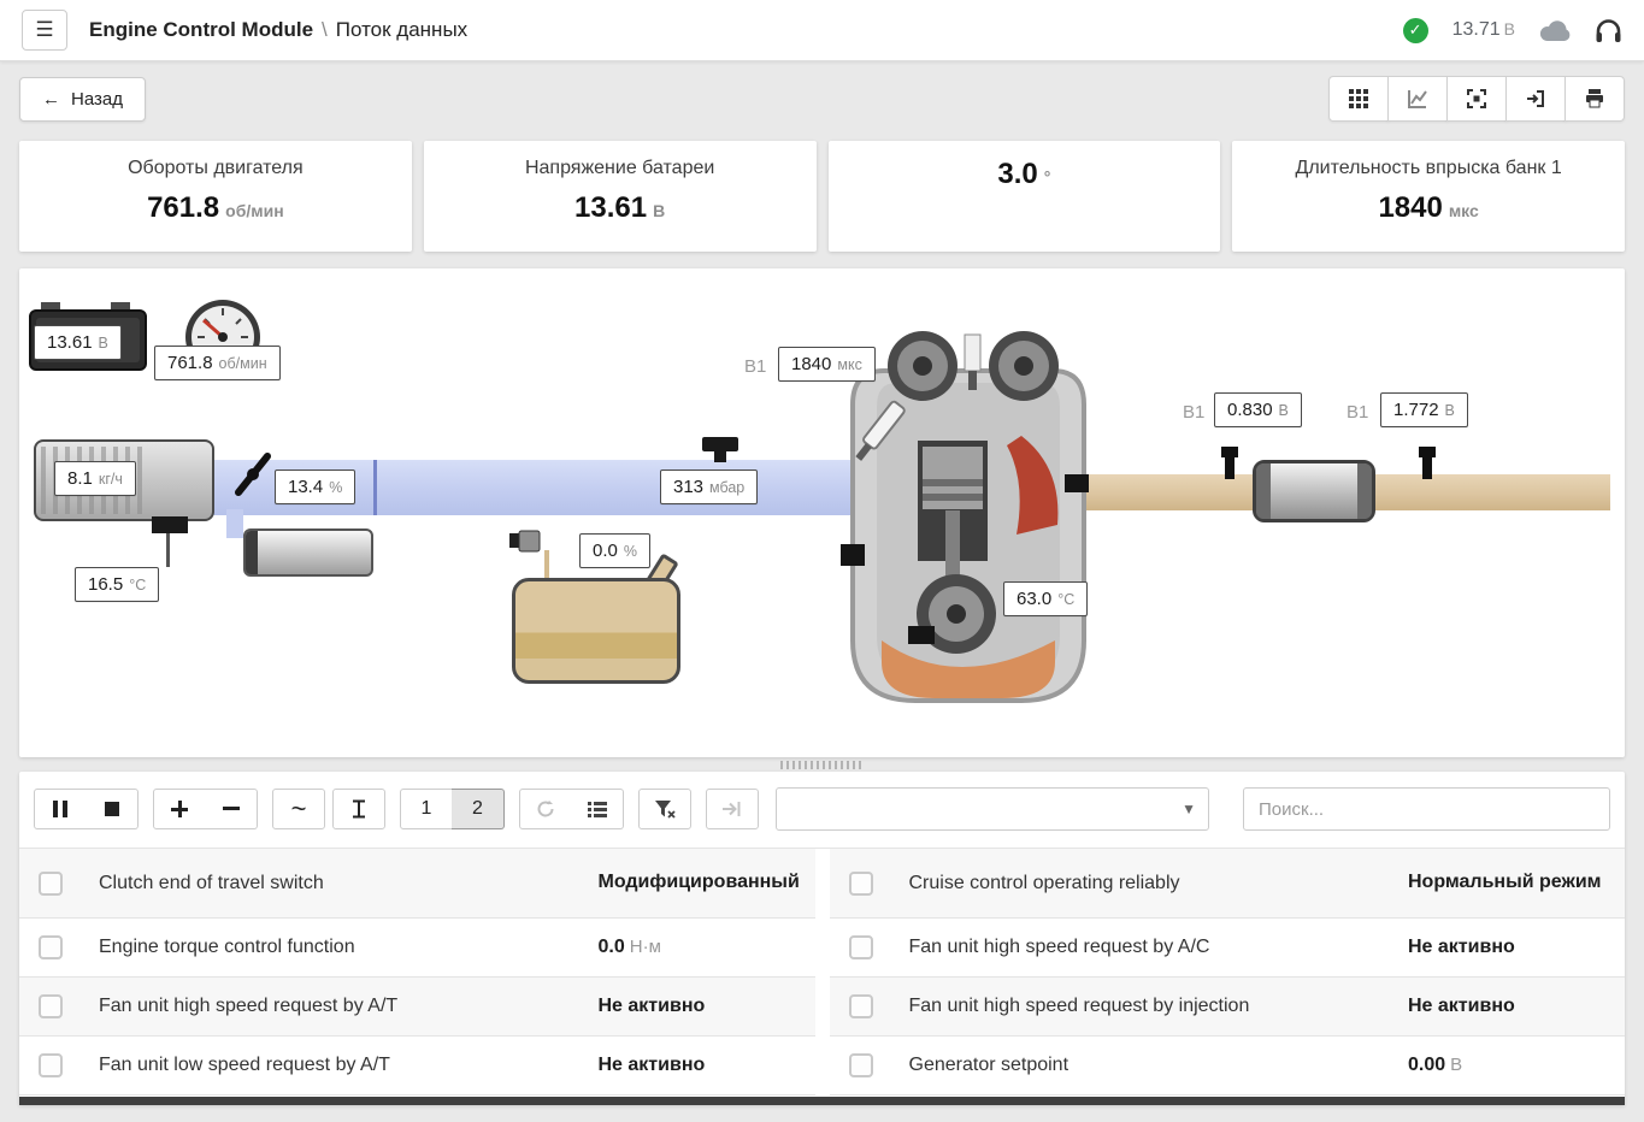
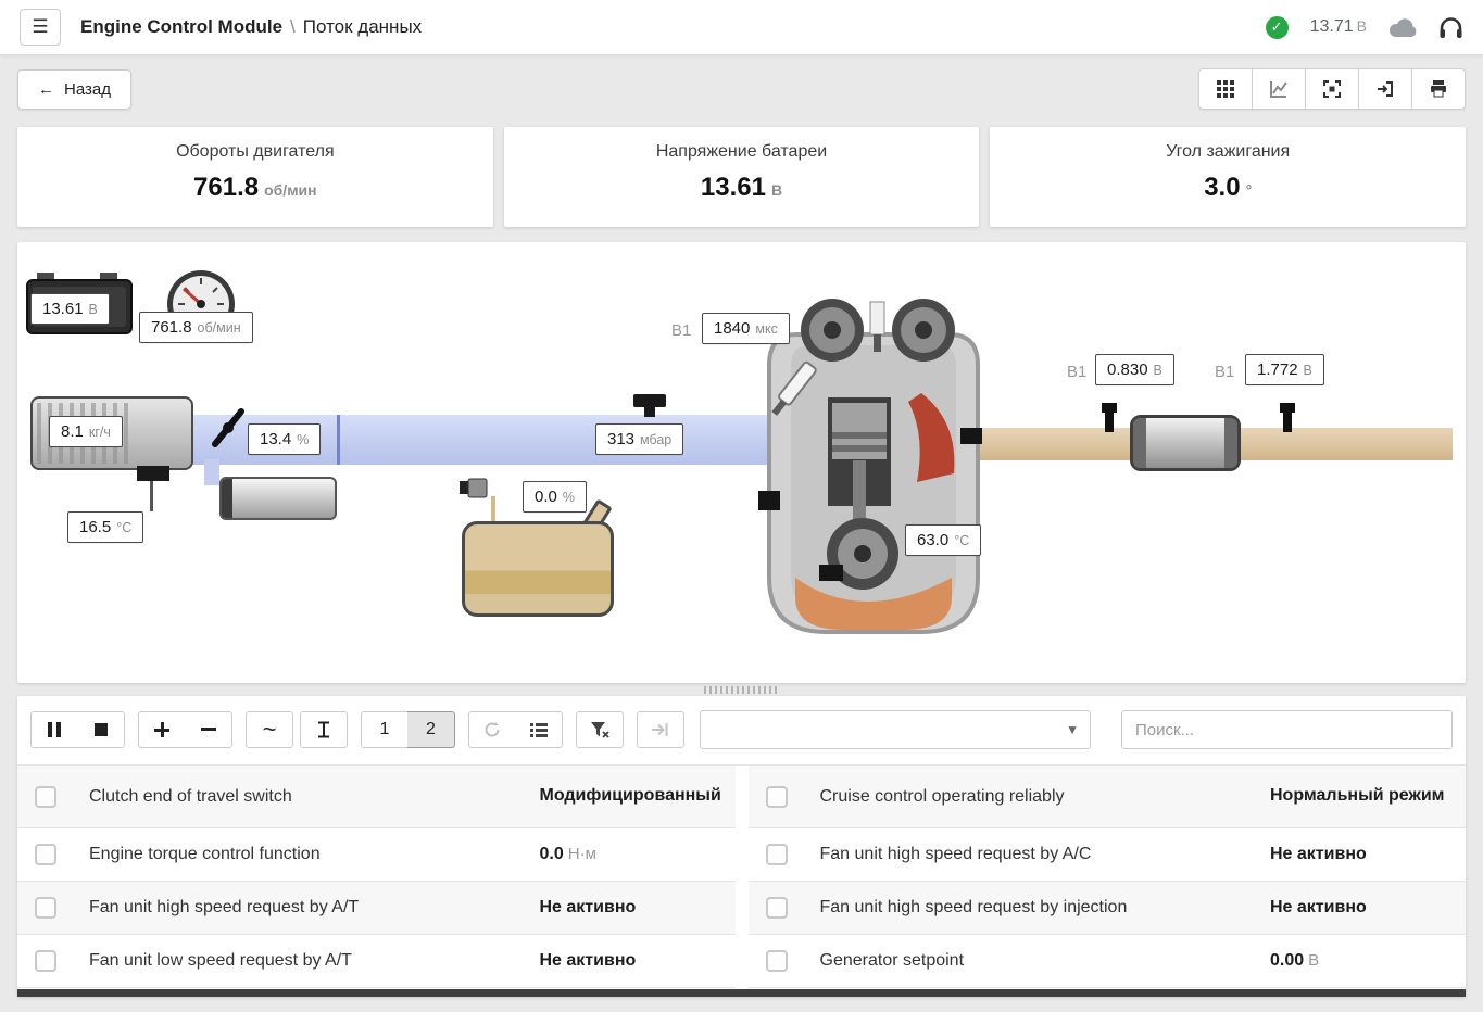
  ☰
  Engine Control Module \ Поток данных
  ✓
  13.71 В
  ←
  Назад
  Обороты двигателя
  761.8 об/мин
  Напряжение батареи
  13.61 В
+ Угол зажигания
  3.0 °
- Длительность впрыска банк 1
- 1840 мкс
  13.61
  В
  761.8
  об/мин
  8.1
  кг/ч
  16.5
  °C
  13.4
  %
  313
  мбар
  0.0
  %
  B1
  1840
  мкс
  63.0
  °C
  B1
  0.830
  В
  B1
  1.772
  В
  ~
  1
  2
  ▼
  Поиск...
  Clutch end of travel switch
  Модифицированный
  Engine torque control function
  0.0 Н·м
  Fan unit high speed request by A/T
  Не активно
  Fan unit low speed request by A/T
  Не активно
  Cruise control operating reliably
  Нормальный режим
  Fan unit high speed request by A/C
  Не активно
  Fan unit high speed request by injection
  Не активно
  Generator setpoint
  0.00 В
